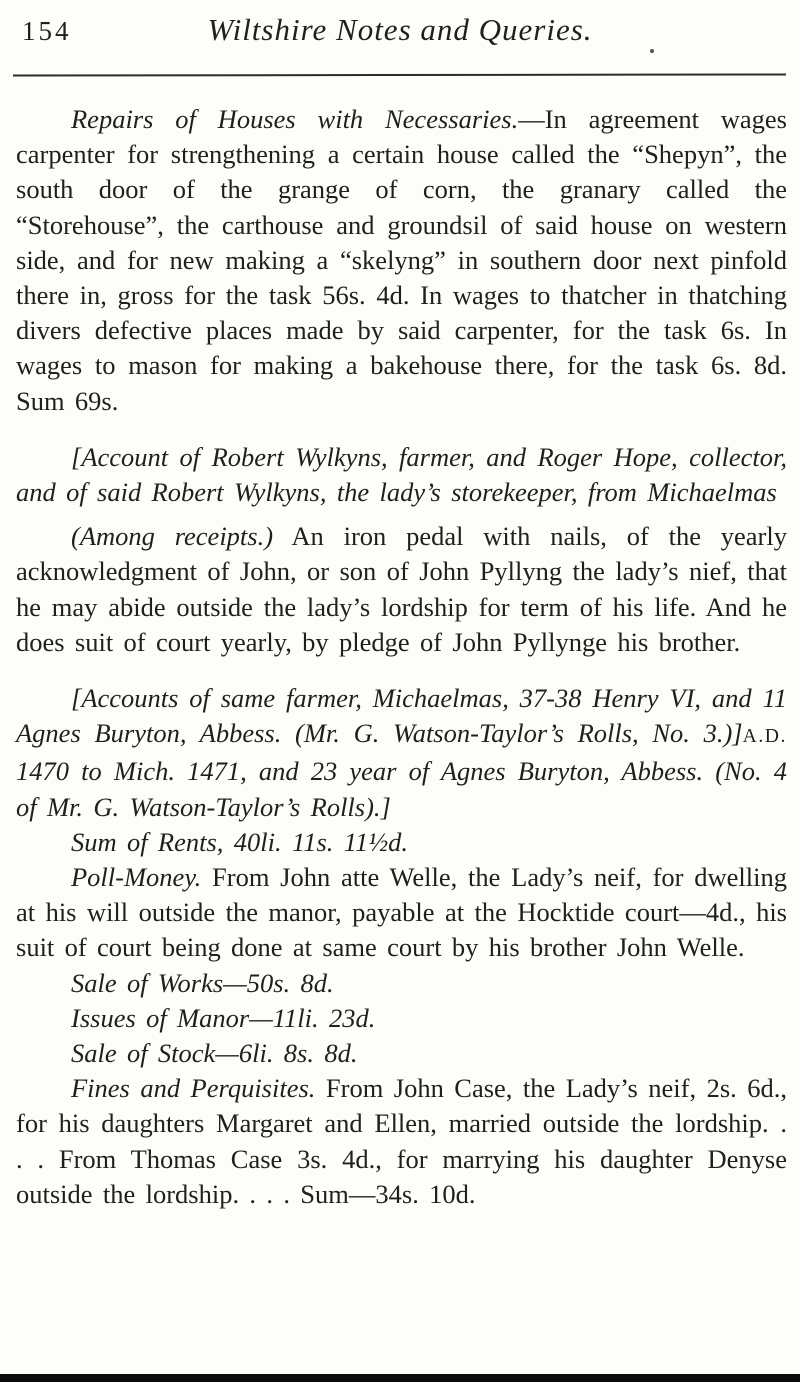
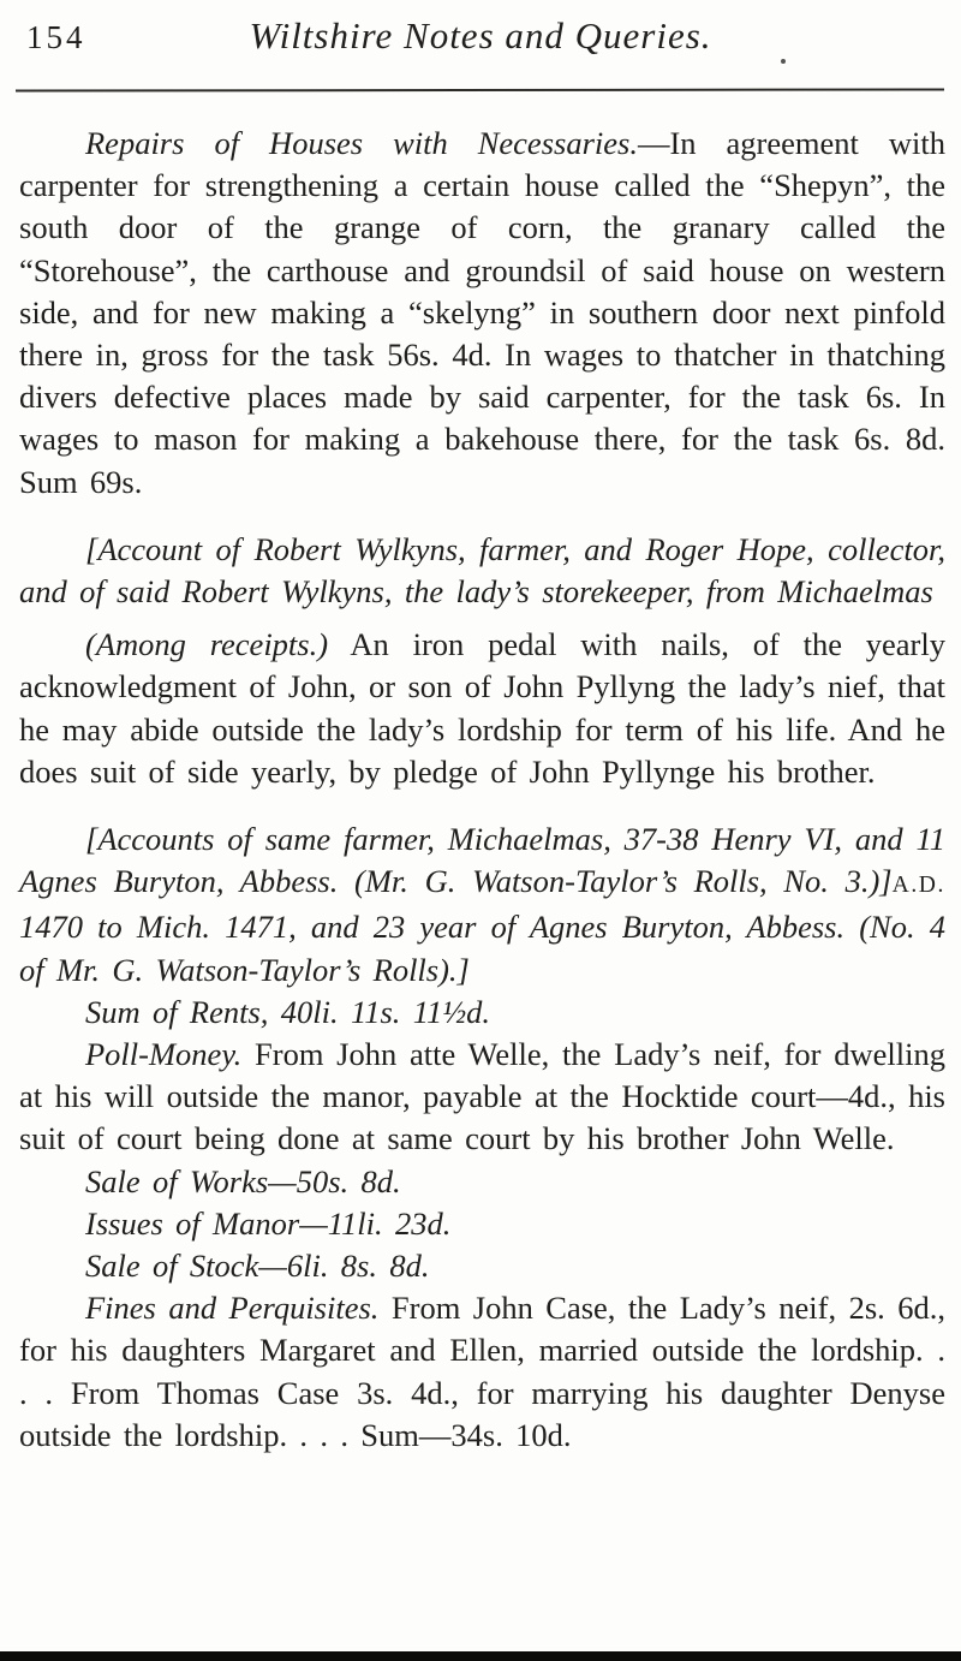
  154
  Wiltshire Notes and Queries.
- Repairs of Houses with Necessaries.—In agreement wages carpenter for strengthening a certain house called the “Shepyn”, the south door of the grange of corn, the granary called the “Storehouse”, the carthouse and groundsil of said house on western side, and for new making a “skelyng” in southern door next pinfold there in, gross for the task 56s. 4d. In wages to thatcher in thatching divers defective places made by said carpenter, for the task 6s. In wages to mason for making a bakehouse there, for the task 6s. 8d. Sum 69s.
+ Repairs of Houses with Necessaries.—In agreement with carpenter for strengthening a certain house called the “Shepyn”, the south door of the grange of corn, the granary called the “Storehouse”, the carthouse and groundsil of said house on western side, and for new making a “skelyng” in southern door next pinfold there in, gross for the task 56s. 4d. In wages to thatcher in thatching divers defective places made by said carpenter, for the task 6s. In wages to mason for making a bakehouse there, for the task 6s. 8d. Sum 69s.
  [Account of Robert Wylkyns, farmer, and Roger Hope, collector, and of said Robert Wylkyns, the lady’s storekeeper, from Michaelmas
- (Among receipts.) An iron pedal with nails, of the yearly acknowledgment of John, or son of John Pyllyng the lady’s nief, that he may abide outside the lady’s lordship for term of his life. And he does suit of court yearly, by pledge of John Pyllynge his brother.
+ (Among receipts.) An iron pedal with nails, of the yearly acknowledgment of John, or son of John Pyllyng the lady’s nief, that he may abide outside the lady’s lordship for term of his life. And he does suit of side yearly, by pledge of John Pyllynge his brother.
  [Accounts of same farmer, Michaelmas, 37-38 Henry VI, and 11 Agnes Buryton, Abbess. (Mr. G. Watson-Taylor’s Rolls, No. 3.)]A.D. 1470 to Mich. 1471, and 23 year of Agnes Buryton, Abbess. (No. 4 of Mr. G. Watson-Taylor’s Rolls).]
  Sum of Rents, 40li. 11s. 11½d.
  Poll-Money. From John atte Welle, the Lady’s neif, for dwelling at his will outside the manor, payable at the Hocktide court—4d., his suit of court being done at same court by his brother John Welle.
  Sale of Works—50s. 8d.
  Issues of Manor—11li. 23d.
  Sale of Stock—6li. 8s. 8d.
  Fines and Perquisites. From John Case, the Lady’s neif, 2s. 6d., for his daughters Margaret and Ellen, married outside the lordship. . . . From Thomas Case 3s. 4d., for marrying his daughter Denyse outside the lordship. . . . Sum—34s. 10d.
